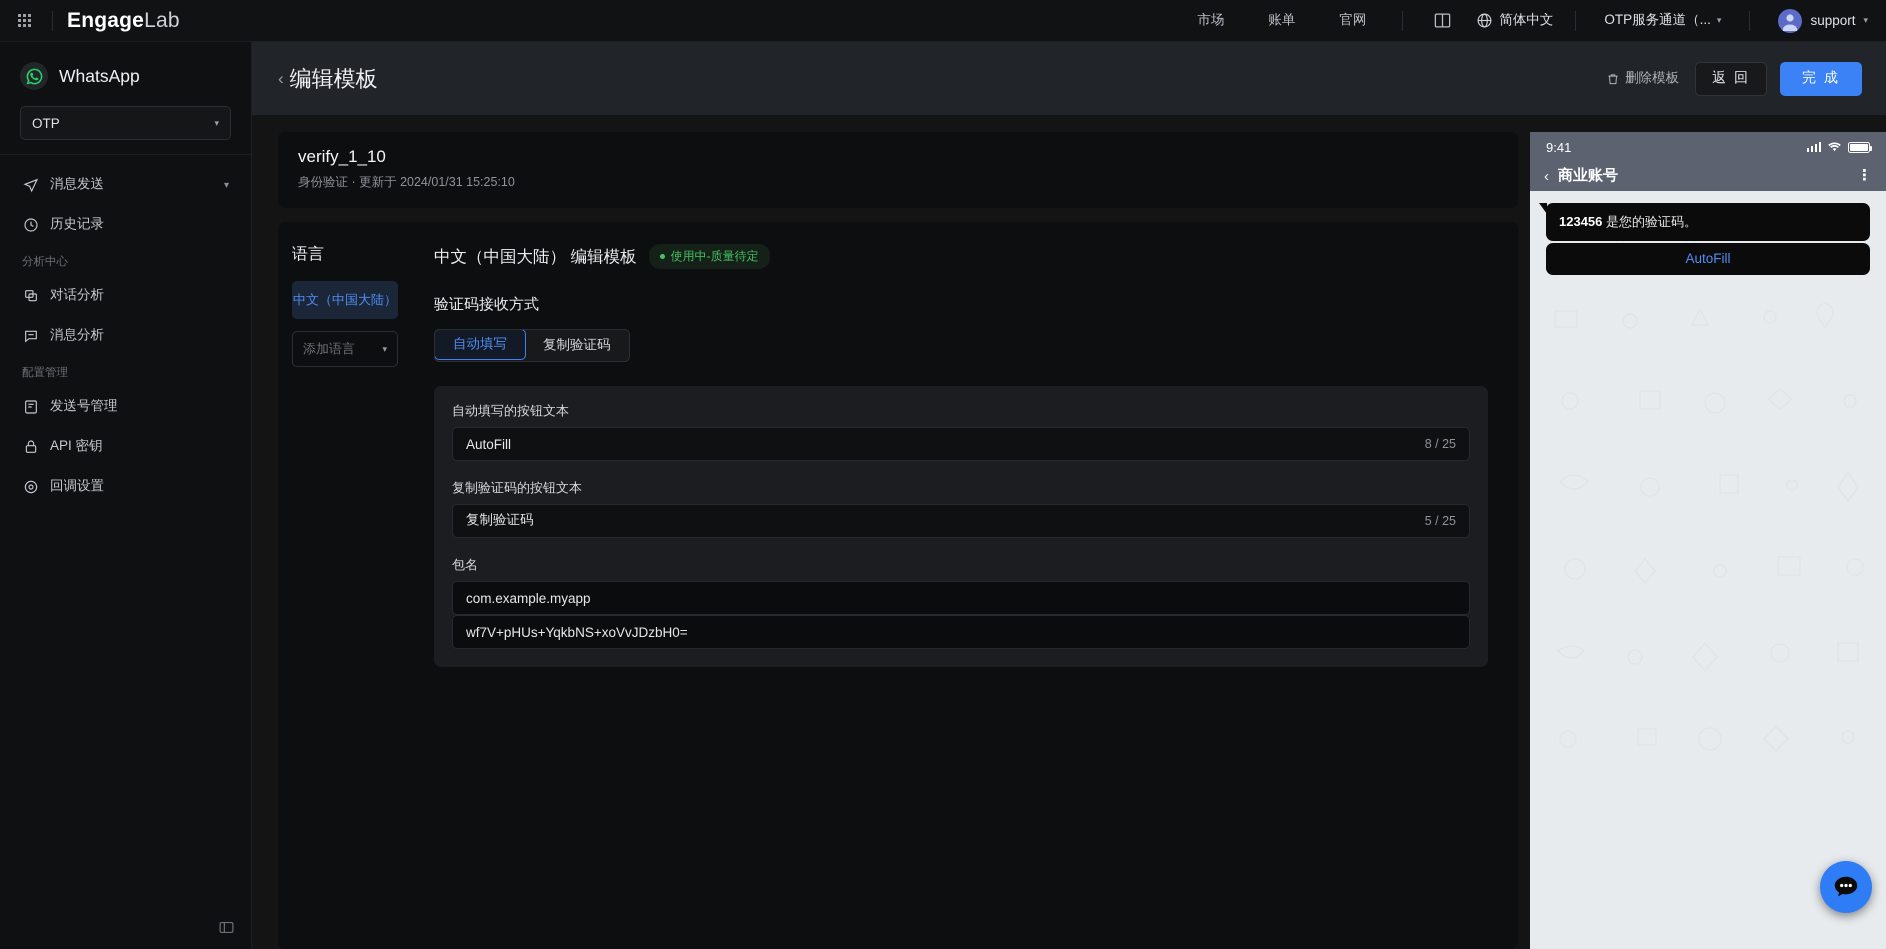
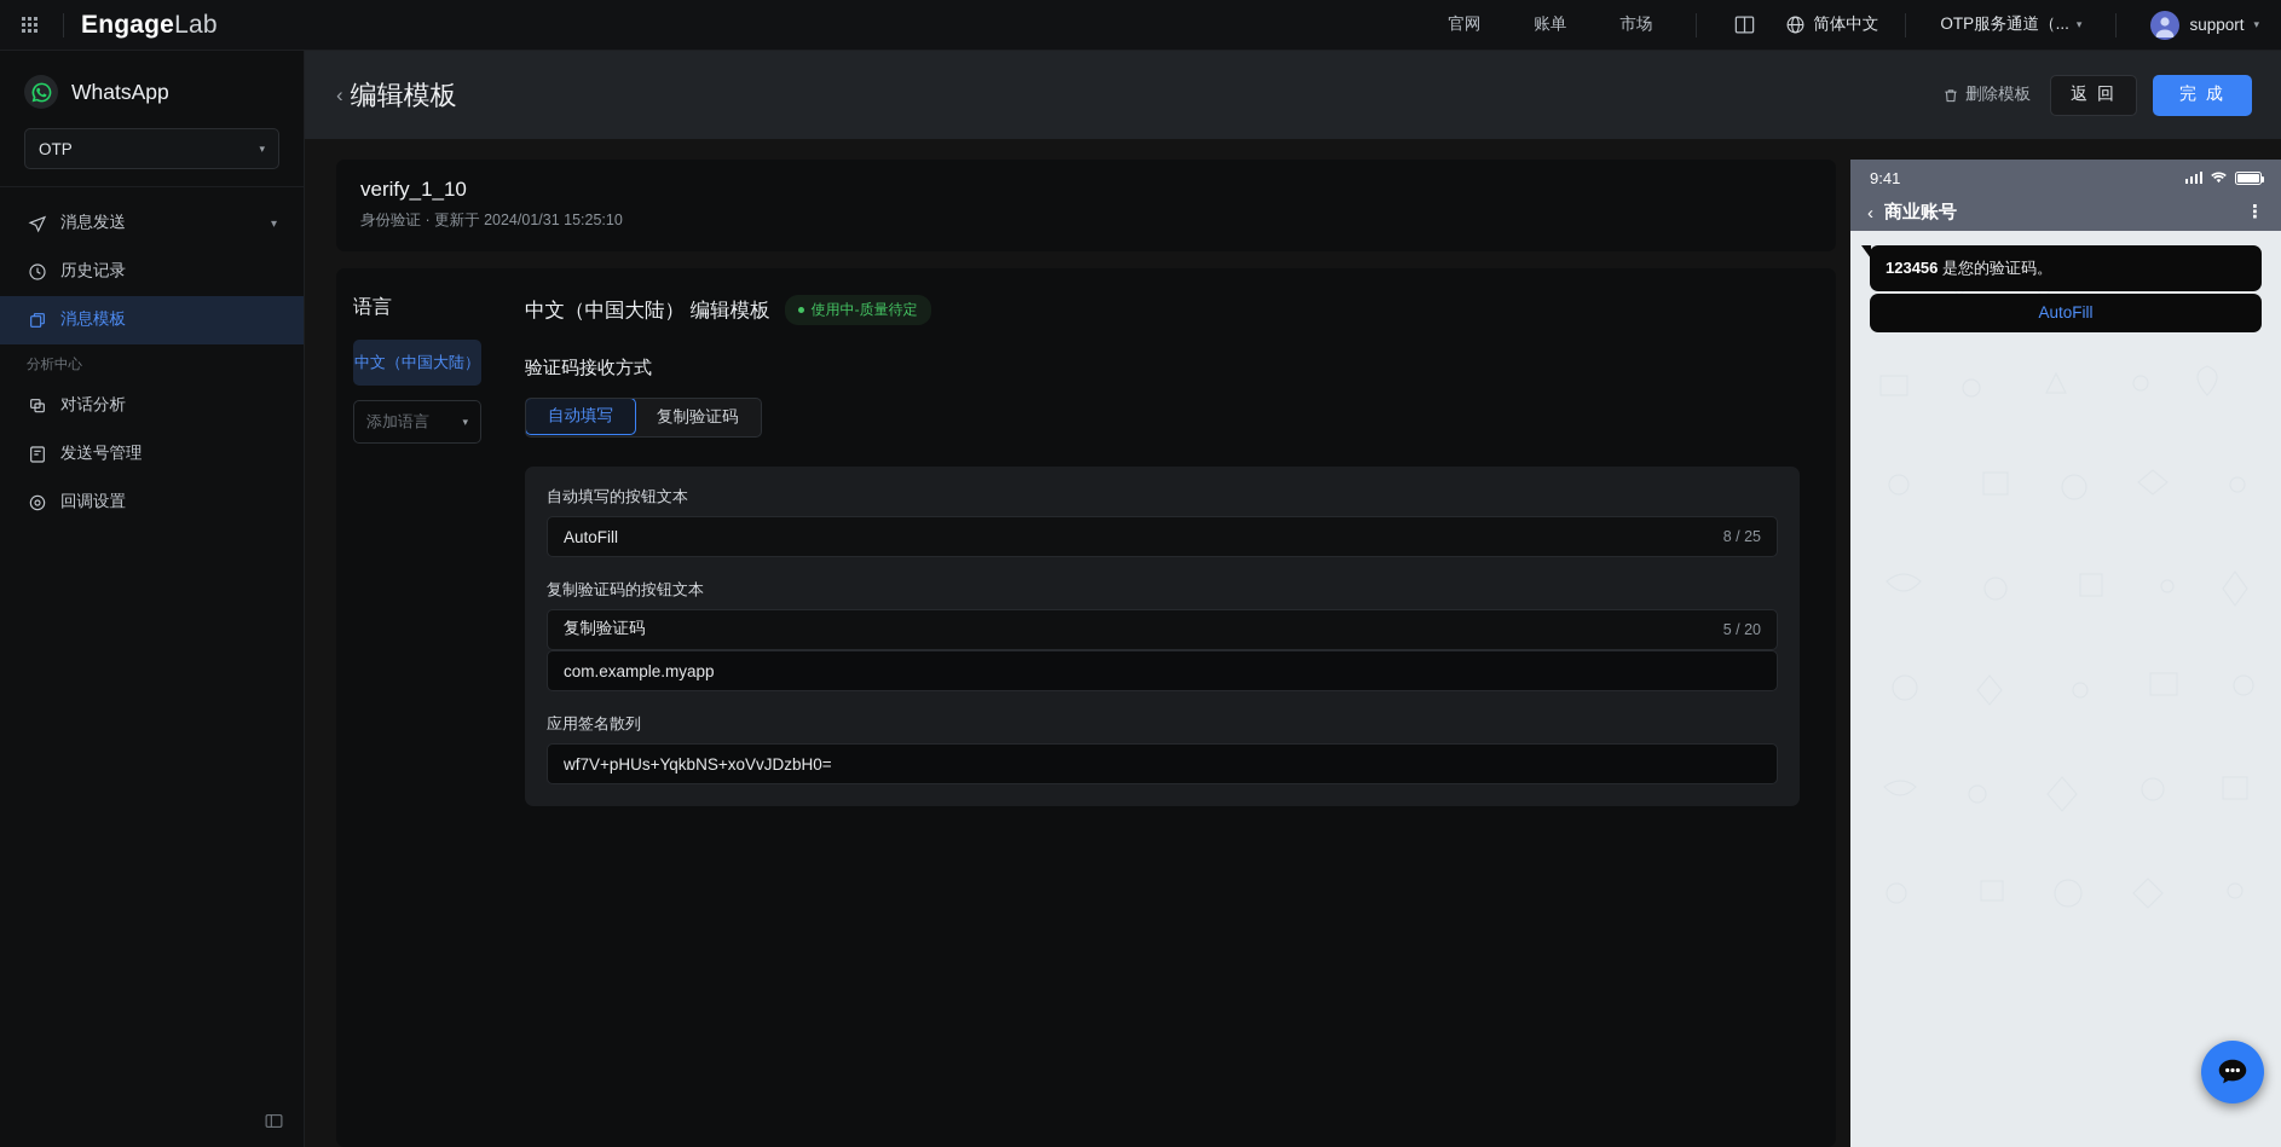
  EngageLab
- 市场
+ 官网
  账单
- 官网
+ 市场
  简体中文
  OTP服务通道（...
  ▾
  support
  ▾
  WhatsApp
  OTP
  ▾
  消息发送
  ▾
  历史记录
+ 消息模板
  分析中心
  对话分析
- 消息分析
- 配置管理
  发送号管理
- API 密钥
  回调设置
  ‹
  编辑模板
  删除模板
  返 回
  完 成
  verify_1_10
  身份验证 · 更新于 2024/01/31 15:25:10
  语言
  中文（中国大陆）
  添加语言
  ▾
  中文（中国大陆） 编辑模板
  使用中-质量待定
  验证码接收方式
  自动填写
  复制验证码
  自动填写的按钮文本
  AutoFill
  8 / 25
  复制验证码的按钮文本
  复制验证码
- 5 / 25
+ 5 / 20
- 包名
  com.example.myapp
+ 应用签名散列
  wf7V+pHUs+YqkbNS+xoVvJDzbH0=
  9:41
  ‹
  商业账号
  ⋮
  123456 是您的验证码。
  AutoFill
